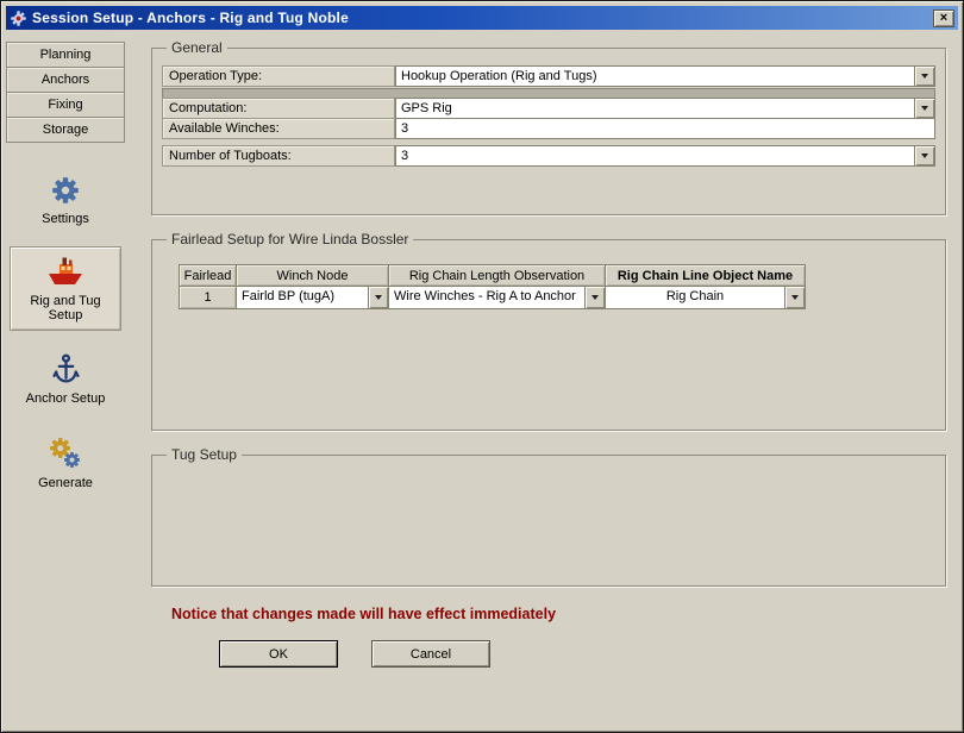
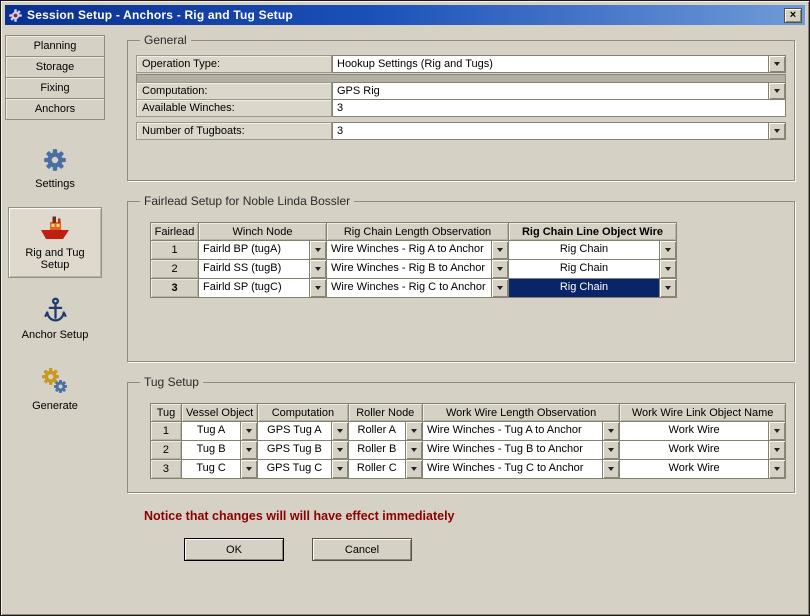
- Session Setup - Anchors - Rig and Tug Noble
+ Session Setup - Anchors - Rig and Tug Setup
  ×
  Planning
- Anchors
+ Storage
  Fixing
- Storage
+ Anchors
  Settings
  Rig and Tug Setup
  Anchor Setup
  Generate
  General
  Operation Type:
- Hookup Operation (Rig and Tugs)
+ Hookup Settings (Rig and Tugs)
  Computation:
  GPS Rig
  Available Winches:
  3
  Number of Tugboats:
  3
- Fairlead Setup for Wire Linda Bossler
+ Fairlead Setup for Noble Linda Bossler
- Fairlead	Winch Node	Rig Chain Length Observation	Rig Chain Line Object Name
+ Fairlead	Winch Node	Rig Chain Length Observation	Rig Chain Line Object Wire
  1	Fairld BP (tugA)	Wire Winches - Rig A to Anchor	Rig Chain
+ 2	Fairld SS (tugB)	Wire Winches - Rig B to Anchor	Rig Chain
+ 3	Fairld SP (tugC)	Wire Winches - Rig C to Anchor	Rig Chain
  Tug Setup
+ Tug	Vessel Object	Computation	Roller Node	Work Wire Length Observation	Work Wire Link Object Name
+ 1	Tug A	GPS Tug A	Roller A	Wire Winches - Tug A to Anchor	Work Wire
+ 2	Tug B	GPS Tug B	Roller B	Wire Winches - Tug B to Anchor	Work Wire
+ 3	Tug C	GPS Tug C	Roller C	Wire Winches - Tug C to Anchor	Work Wire
- Notice that changes made will have effect immediately
+ Notice that changes will will have effect immediately
  OK
  Cancel
